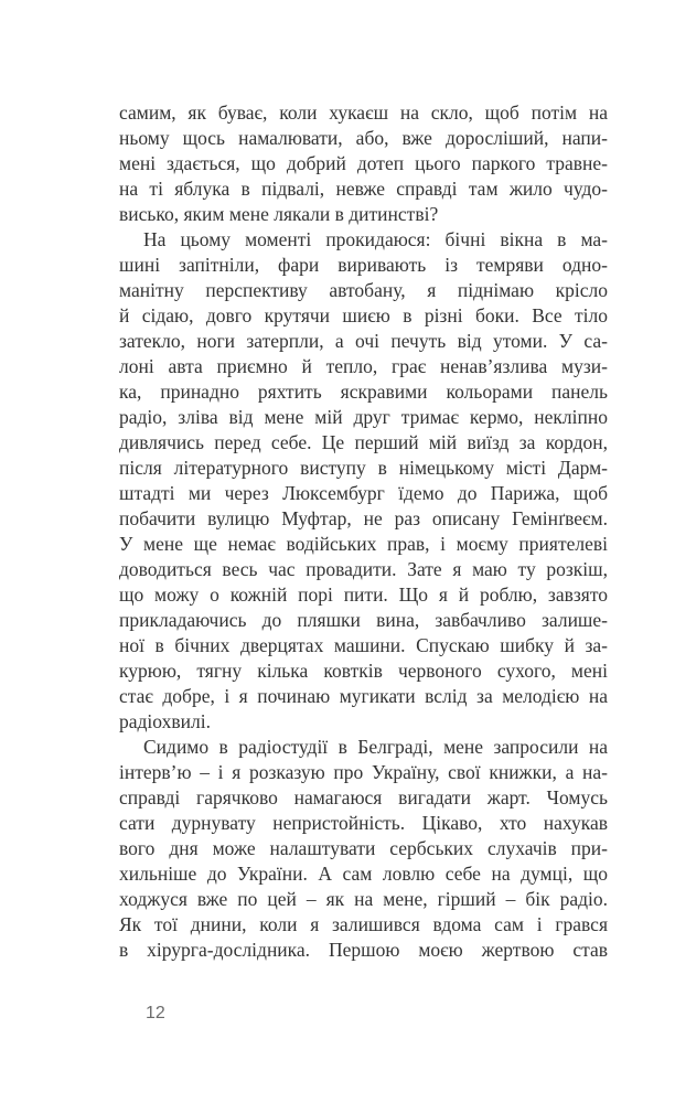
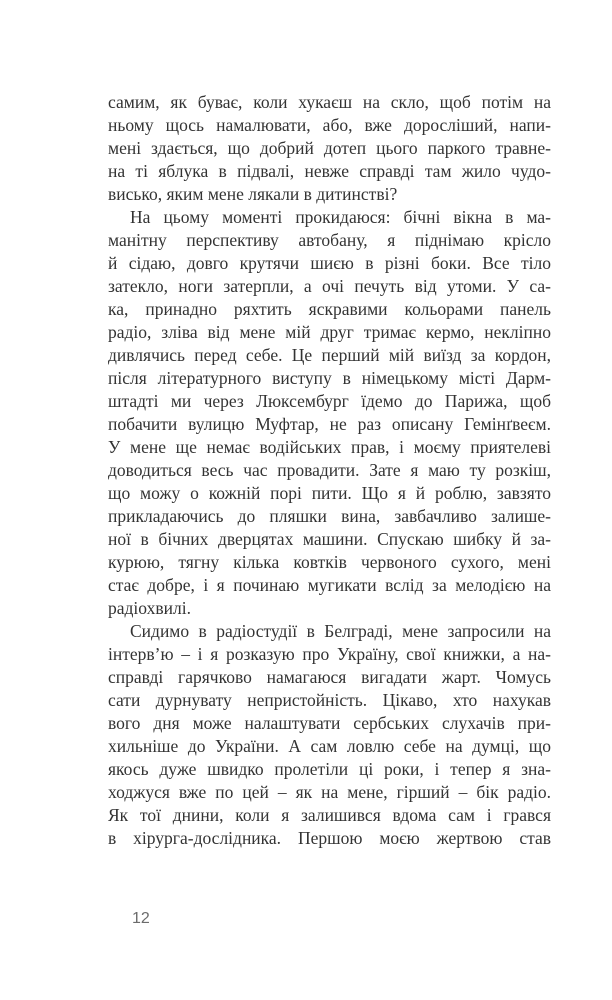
  самим, як буває, коли хукаєш на скло, щоб потім на
  ньому щось намалювати, або, вже доросліший, напи-
  мені здається, що добрий дотеп цього паркого травне-
  на ті яблука в підвалі, невже справді там жило чудо-
  висько, яким мене лякали в дитинстві?
  На цьому моменті прокидаюся: бічні вікна в ма-
- шині запітніли, фари виривають із темряви одно-
  манітну перспективу автобану, я піднімаю крісло
  й сідаю, довго крутячи шиєю в різні боки. Все тіло
  затекло, ноги затерпли, а очі печуть від утоми. У са-
- лоні авта приємно й тепло, грає ненав’язлива музи-
  ка, принадно ряхтить яскравими кольорами панель
  радіо, зліва від мене мій друг тримає кермо, некліпно
  дивлячись перед себе. Це перший мій виїзд за кордон,
  після літературного виступу в німецькому місті Дарм-
  штадті ми через Люксембург їдемо до Парижа, щоб
  побачити вулицю Муфтар, не раз описану Гемінґвеєм.
  У мене ще немає водійських прав, і моєму приятелеві
  доводиться весь час провадити. Зате я маю ту розкіш,
  що можу о кожній порі пити. Що я й роблю, завзято
  прикладаючись до пляшки вина, завбачливо залише-
  ної в бічних дверцятах машини. Спускаю шибку й за-
  курюю, тягну кілька ковтків червоного сухого, мені
  стає добре, і я починаю мугикати вслід за мелодією на
  радіохвилі.
  Сидимо в радіостудії в Белграді, мене запросили на
  інтерв’ю – і я розказую про Україну, свої книжки, а на-
  справді гарячково намагаюся вигадати жарт. Чомусь
  сати дурнувату непристойність. Цікаво, хто нахукав
  вого дня може налаштувати сербських слухачів при-
  хильніше до України. А сам ловлю себе на думці, що
+ якось дуже швидко пролетіли ці роки, і тепер я зна-
  ходжуся вже по цей – як на мене, гірший – бік радіо.
  Як тої днини, коли я залишився вдома сам і грався
  в хірурга-дослідника. Першою моєю жертвою став
  12
